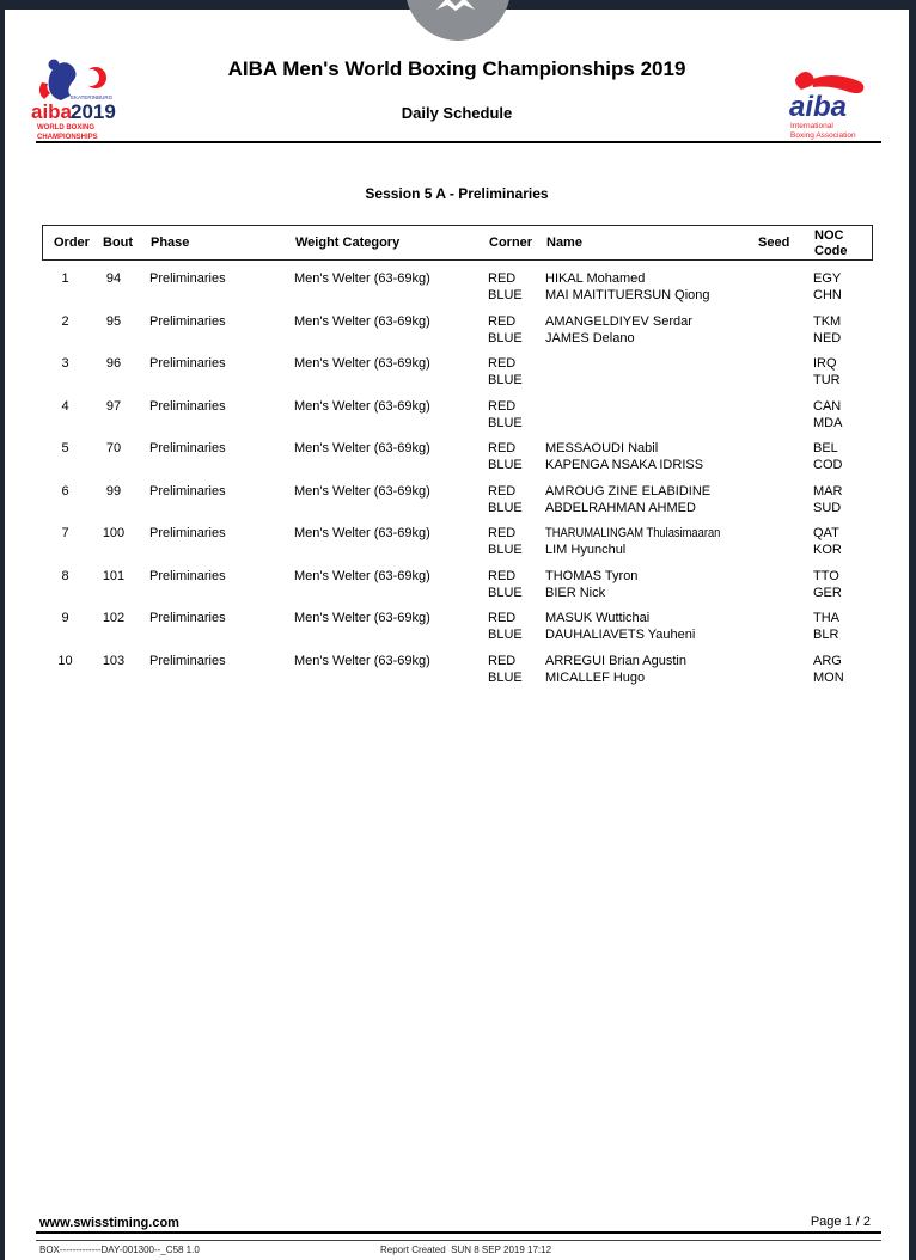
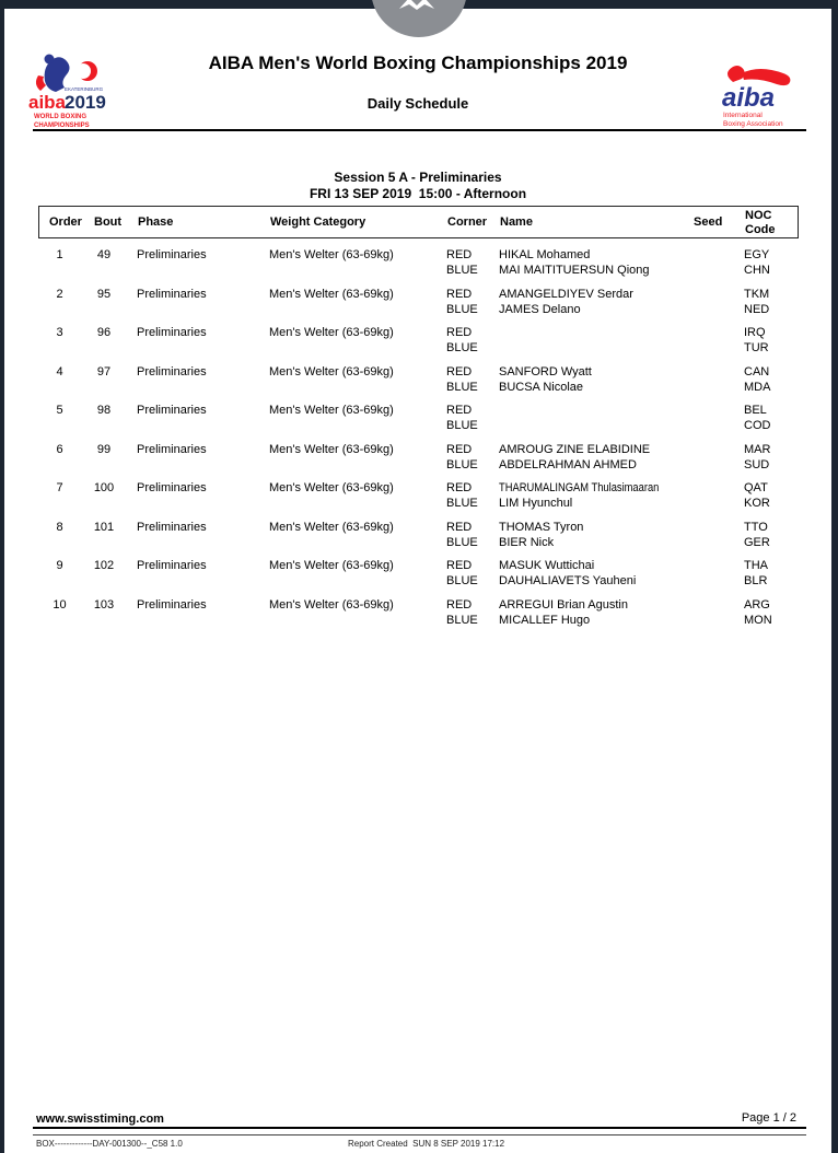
  aiba
  2019
  AIBA Men's World Boxing Championships 2019
  Daily Schedule
  aiba
  Session 5 A - Preliminaries
+ FRI 13 SEP 2019 15:00 - Afternoon
  Order
  Bout
  Phase
  Weight Category
  Corner
  Name
  Seed
  NOC
  Code
  1
- 94
+ 49
  Preliminaries
  Men's Welter (63-69kg)
  RED
  BLUE
  HIKAL Mohamed
  MAI MAITITUERSUN Qiong
  EGY
  CHN
  2
  95
  Preliminaries
  Men's Welter (63-69kg)
  RED
  BLUE
  AMANGELDIYEV Serdar
  JAMES Delano
  TKM
  NED
  3
  96
  Preliminaries
  Men's Welter (63-69kg)
  RED
  BLUE
  IRQ
  TUR
  4
  97
  Preliminaries
  Men's Welter (63-69kg)
  RED
  BLUE
+ SANFORD Wyatt
+ BUCSA Nicolae
  CAN
  MDA
  5
- 70
+ 98
  Preliminaries
  Men's Welter (63-69kg)
  RED
  BLUE
- MESSAOUDI Nabil
- KAPENGA NSAKA IDRISS
  BEL
  COD
  6
  99
  Preliminaries
  Men's Welter (63-69kg)
  RED
  BLUE
  AMROUG ZINE ELABIDINE
  ABDELRAHMAN AHMED
  MAR
  SUD
  7
  100
  Preliminaries
  Men's Welter (63-69kg)
  RED
  BLUE
  THARUMALINGAM Thulasimaaran
  LIM Hyunchul
  QAT
  KOR
  8
  101
  Preliminaries
  Men's Welter (63-69kg)
  RED
  BLUE
  THOMAS Tyron
  BIER Nick
  TTO
  GER
  9
  102
  Preliminaries
  Men's Welter (63-69kg)
  RED
  BLUE
  MASUK Wuttichai
  DAUHALIAVETS Yauheni
  THA
  BLR
  10
  103
  Preliminaries
  Men's Welter (63-69kg)
  RED
  BLUE
  ARREGUI Brian Agustin
  MICALLEF Hugo
  ARG
  MON
  www.swisstiming.com
  Page 1 / 2
  BOX-------------DAY-001300--_C58 1.0
  Report Created SUN 8 SEP 2019 17:12
